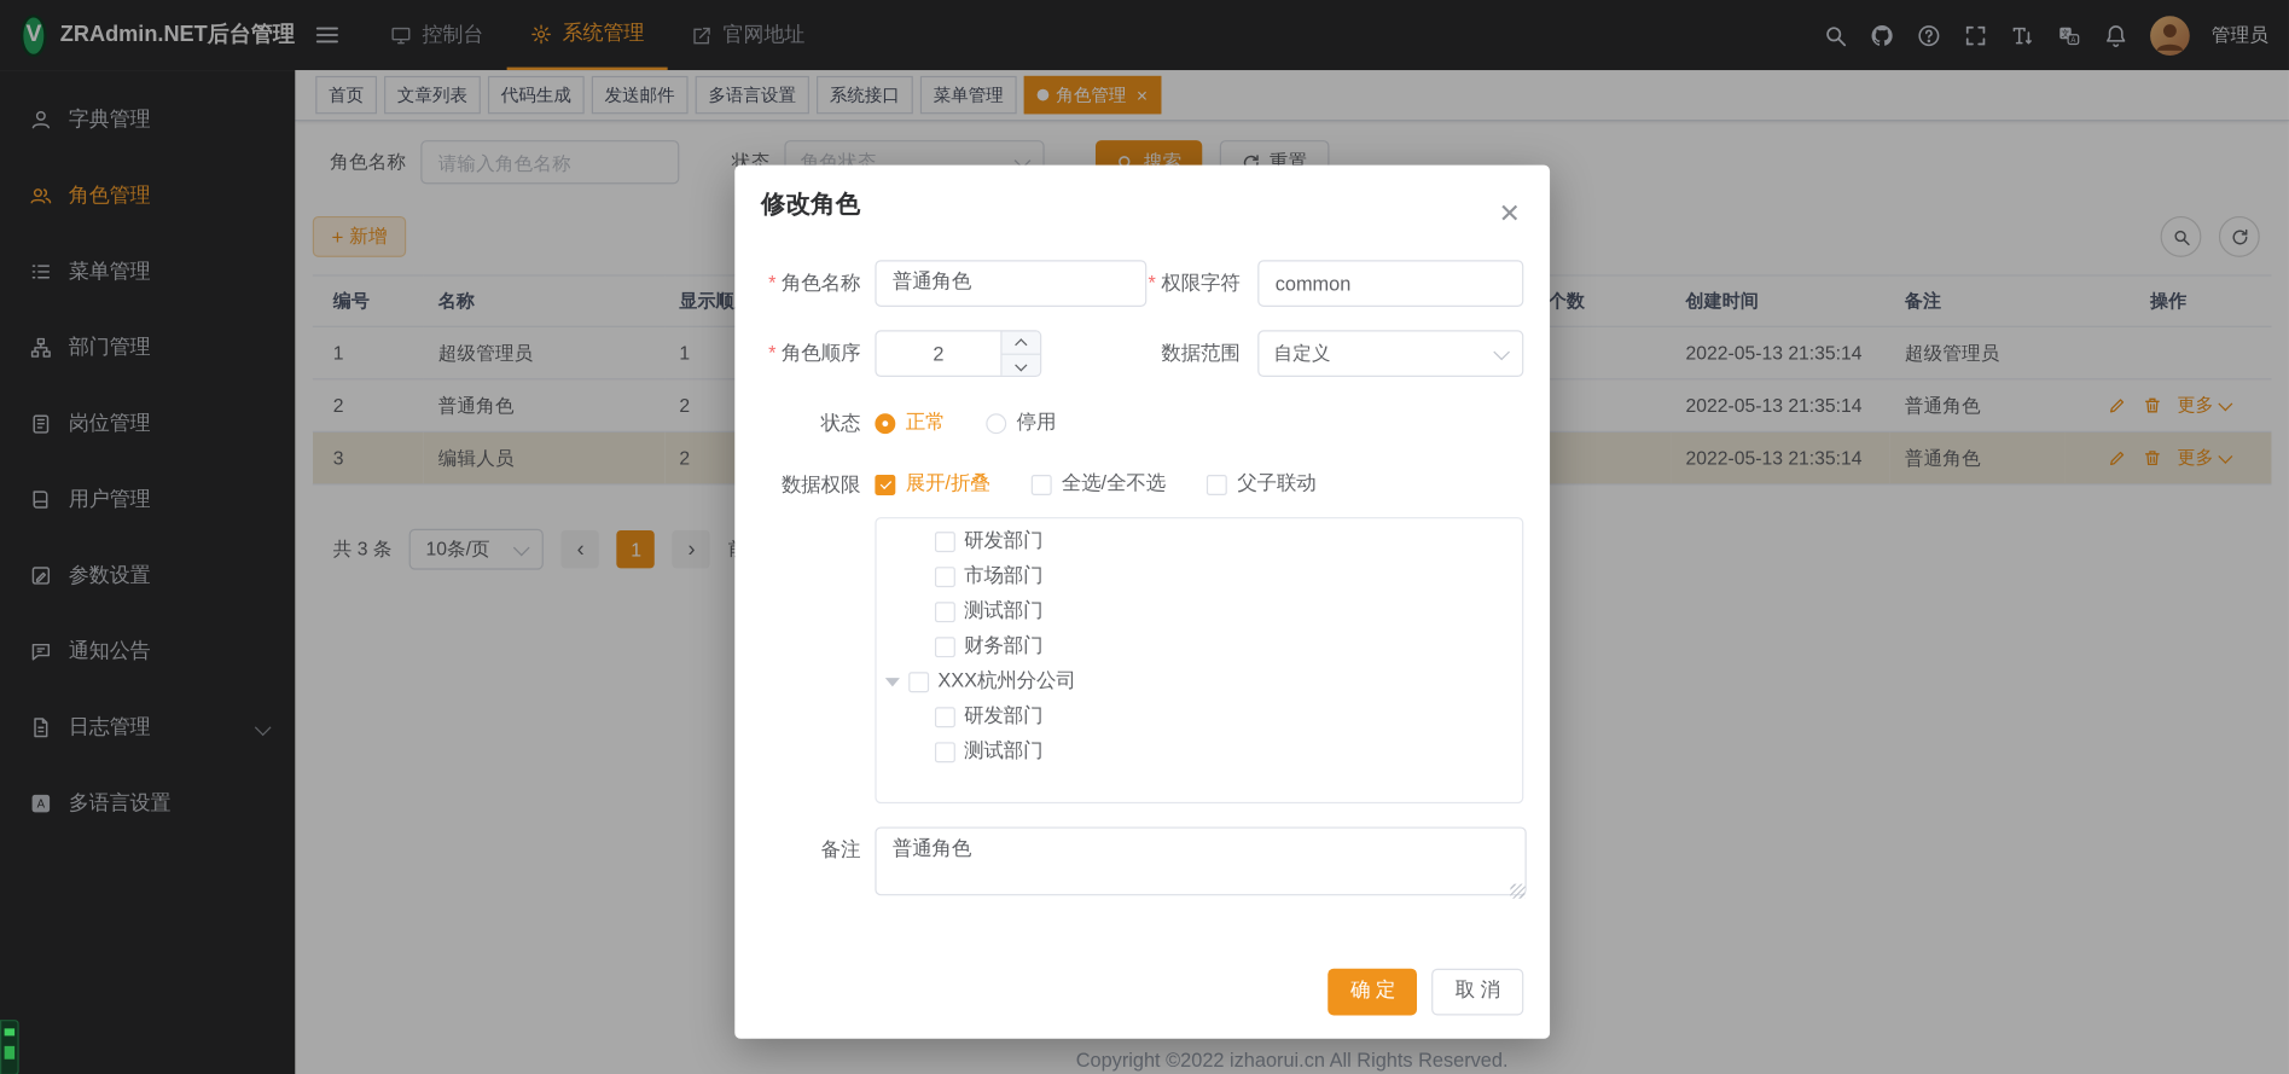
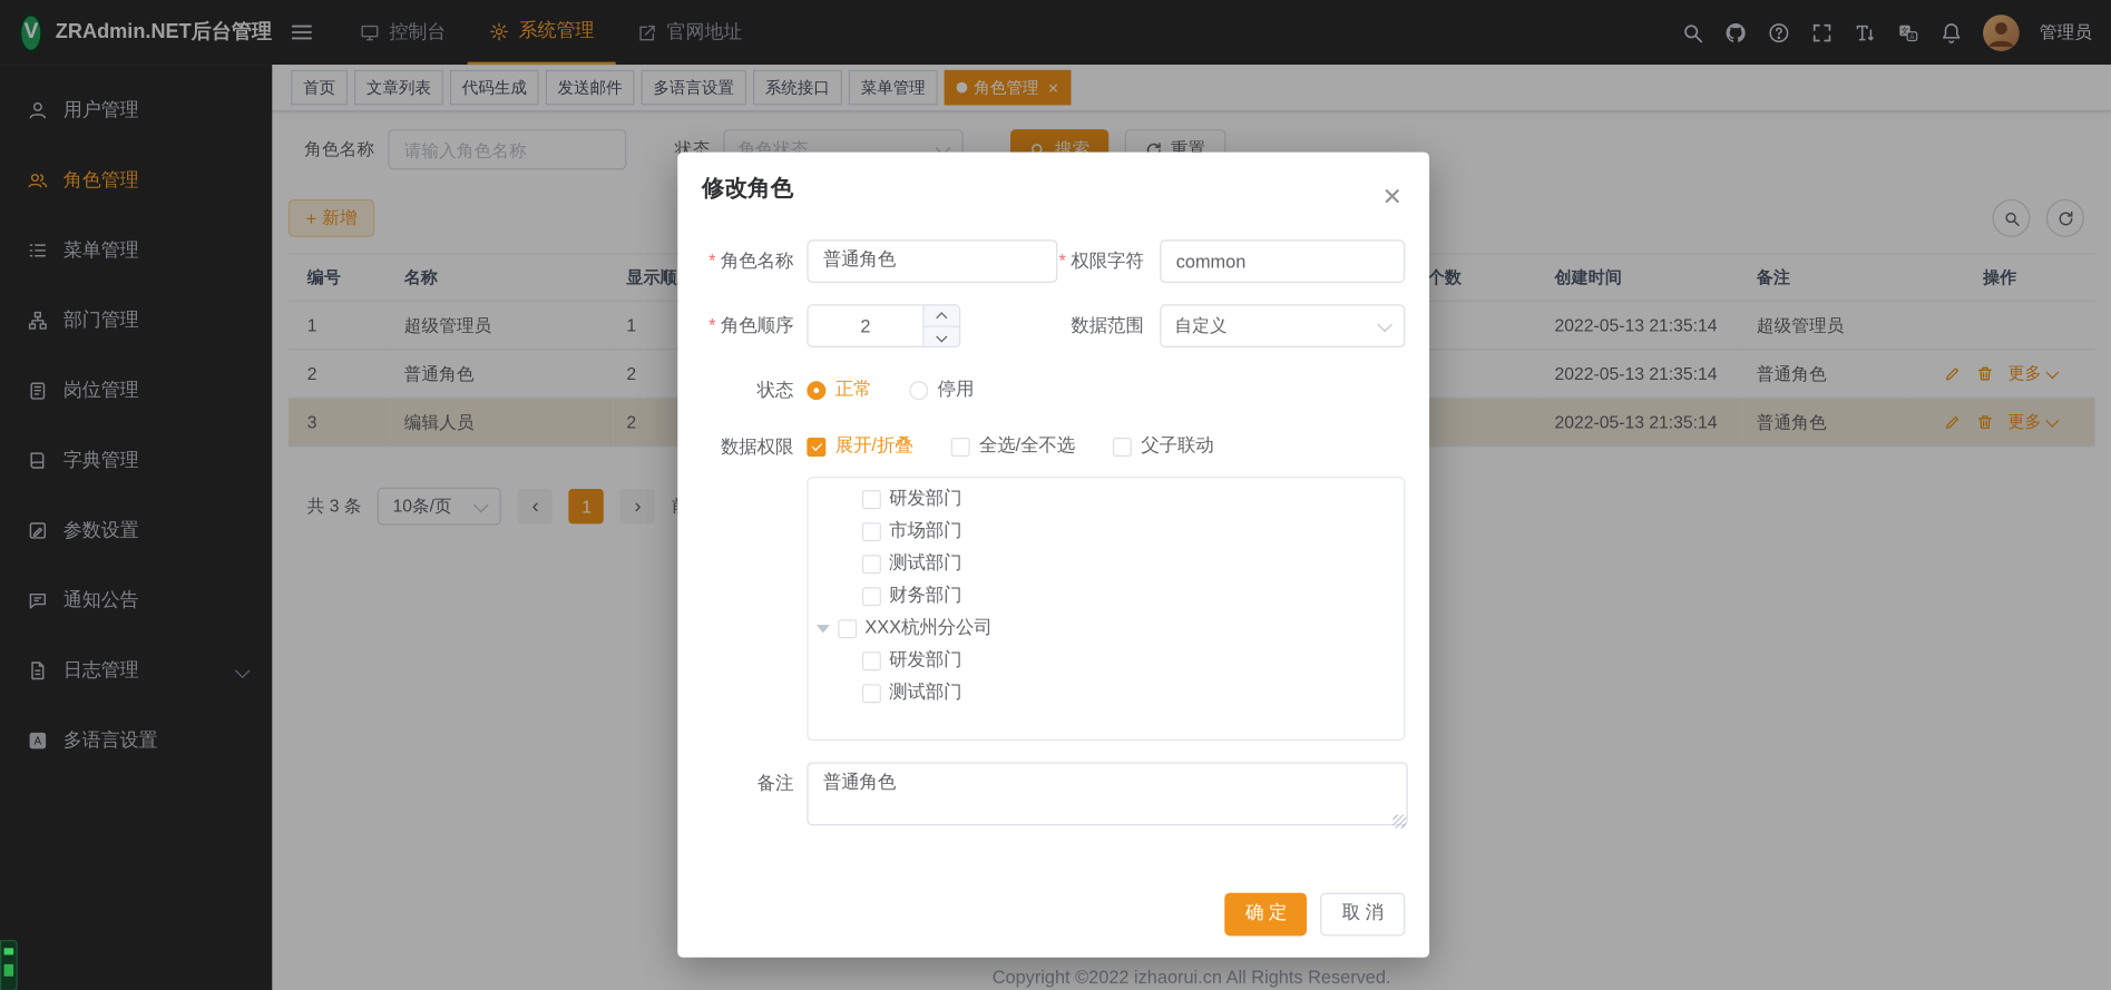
  V
  ZRAdmin.NET后台管理
  控制台
  系统管理
  官网地址
  管理员
- 字典管理
+ 用户管理
  角色管理
  菜单管理
  部门管理
  岗位管理
- 用户管理
+ 字典管理
  参数设置
  通知公告
  日志管理
  A
  多语言设置
  首页
  文章列表
  代码生成
  发送邮件
  多语言设置
  系统接口
  菜单管理
  角色管理
  ×
  角色名称
  请输入角色名称
  状态
  角色状态
  搜索
  重置
  +
  新增
  编号	名称	显示顺		个数	创建时间	备注	操作
  1	超级管理员	1			2022-05-13 21:35:14	超级管理员
  2	普通角色	2			2022-05-13 21:35:14	普通角色	更多
  3	编辑人员	2			2022-05-13 21:35:14	普通角色	更多
  共 3 条
  10条/页
  ‹
  1
  ›
  Copyright ©2022 izhaorui.cn All Rights Reserved.
  修改角色
  ✕
  角色名称
  普通角色
  权限字符
  common
  角色顺序
  2
  数据范围
  自定义
  状态
  正常
  停用
  数据权限
  展开/折叠
  全选/全不选
  父子联动
  研发部门
  市场部门
  测试部门
  财务部门
  XXX杭州分公司
  研发部门
  测试部门
  备注
  普通角色
  确 定
  取 消
